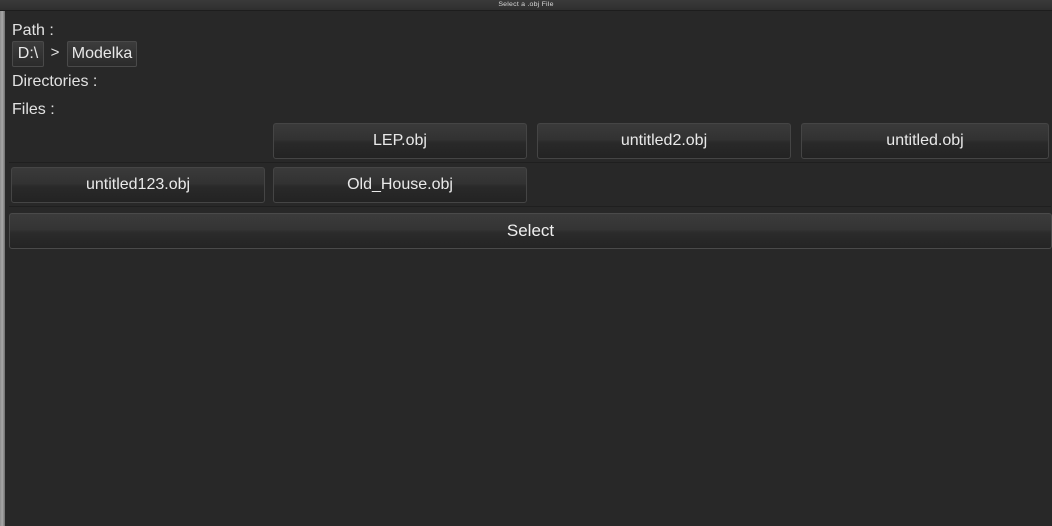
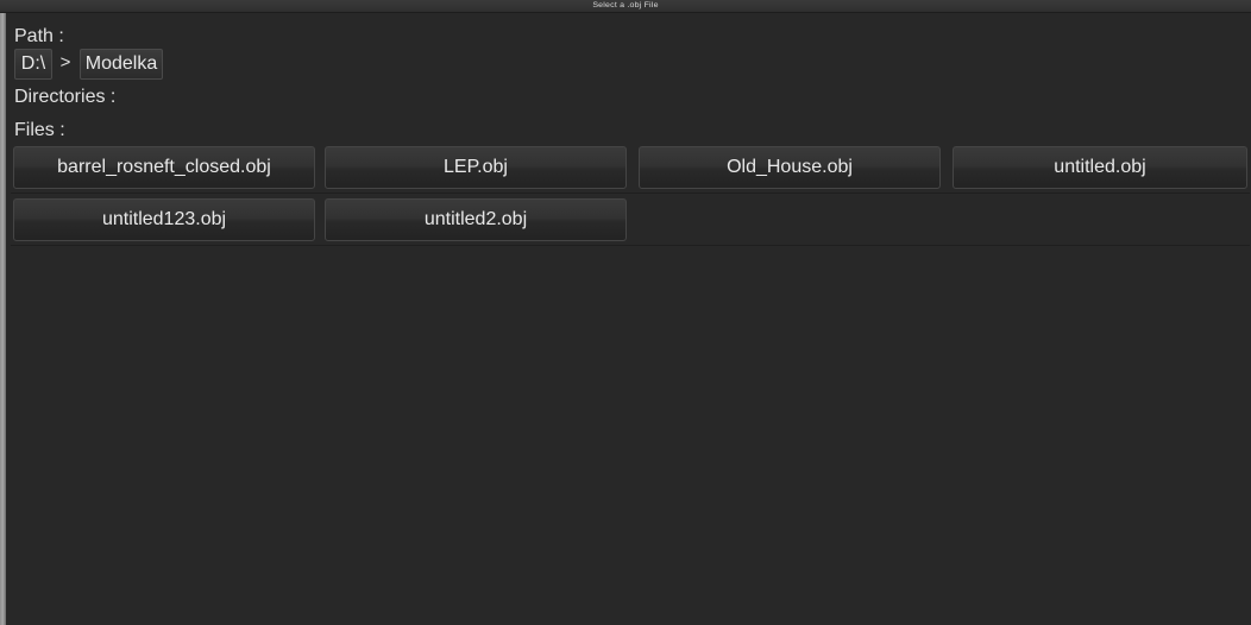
  Path :
  D:\
  >
  Modelka
  Directories :
  Files :
+ barrel_rosneft_closed.obj
  LEP.obj
- untitled2.obj
+ Old_House.obj
  untitled.obj
  untitled123.obj
- Old_House.obj
+ untitled2.obj
- Select
